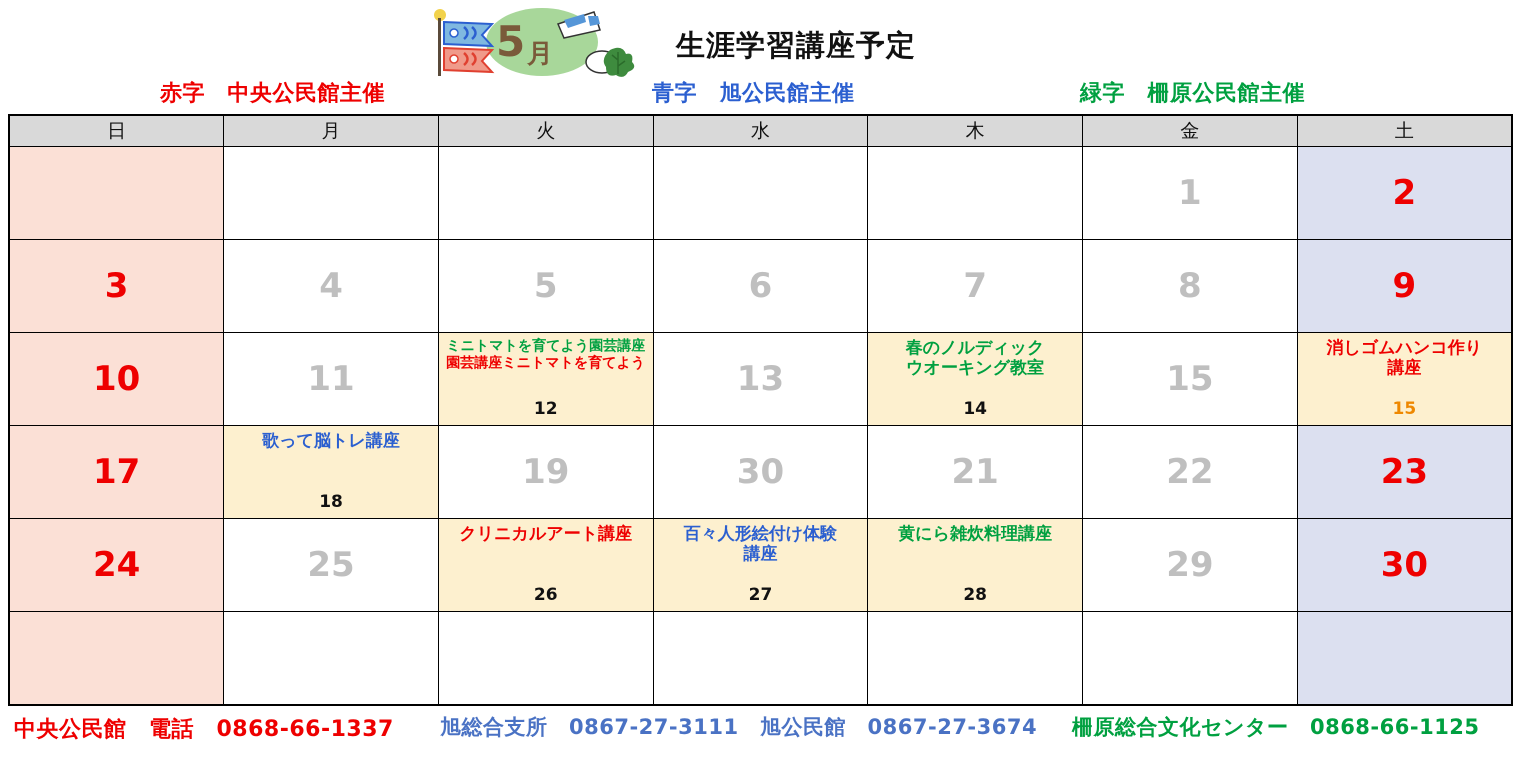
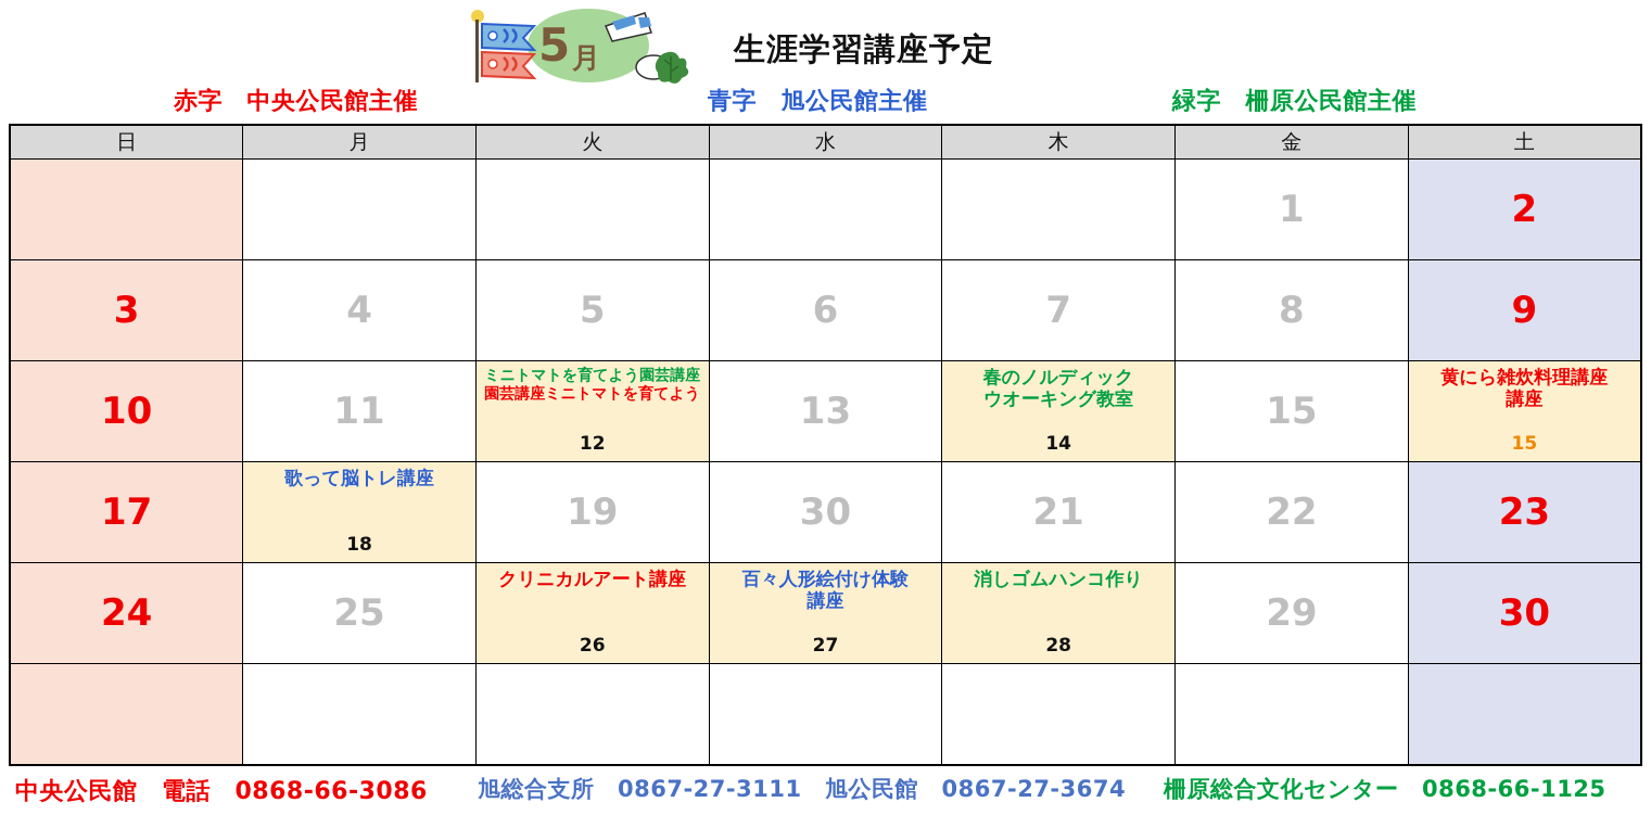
  5
  月
  生涯学習講座予定
  赤字 中央公民館主催
  青字 旭公民館主催
  緑字 柵原公民館主催
  日	月	火	水	木	金	土
  					1	2
  3	4	5	6	7	8	9
- 10	11	ミニトマトを育てよう園芸講座園芸講座ミニトマトを育てよう12	13	春のノルディックウオーキング教室14	15	消しゴムハンコ作り講座15
+ 10	11	ミニトマトを育てよう園芸講座園芸講座ミニトマトを育てよう12	13	春のノルディックウオーキング教室14	15	黄にら雑炊料理講座講座15
  17	歌って脳トレ講座18	19	30	21	22	23
- 24	25	クリニカルアート講座26	百々人形絵付け体験講座27	黄にら雑炊料理講座28	29	30
+ 24	25	クリニカルアート講座26	百々人形絵付け体験講座27	消しゴムハンコ作り28	29	30
- 中央公民館 電話 0868-66-1337
+ 中央公民館 電話 0868-66-3086
  旭総合支所 0867-27-3111 旭公民館 0867-27-3674
  柵原総合文化センター 0868-66-1125
